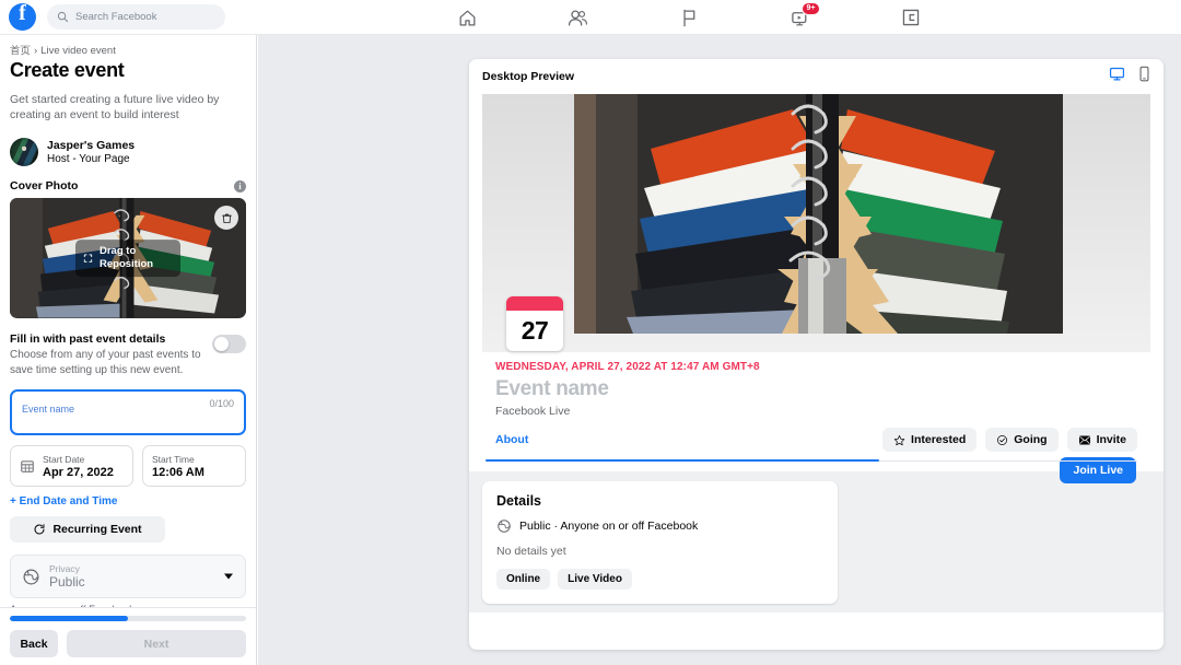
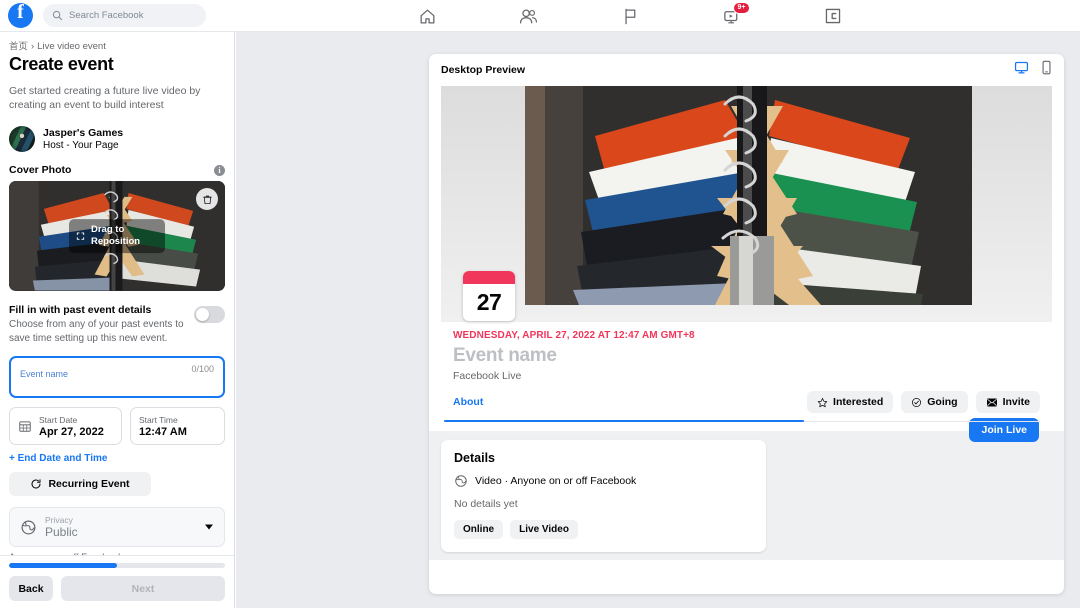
  Search Facebook
  首页 › Live video event
  Create event
  Get started creating a future live video by creating an event to build interest
  Jasper's Games
  Host - Your Page
  Cover Photo
  i
  Drag to Reposition
  Fill in with past event details
  Choose from any of your past events to save time setting up this new event.
  Event name
  0/100
  Start Date
  Apr 27, 2022
  Start Time
- 12:06 AM
+ 12:47 AM
  + End Date and Time
  Recurring Event
  Privacy
  Public
  Back
  Next
  Desktop Preview
  27
  WEDNESDAY, APRIL 27, 2022 AT 12:47 AM GMT+8
  Event name
  Facebook Live
  Join Live
  About
  Interested
  Going
  Invite
  Details
- Public · Anyone on or off Facebook
+ Video · Anyone on or off Facebook
  No details yet
  Online
  Live Video
